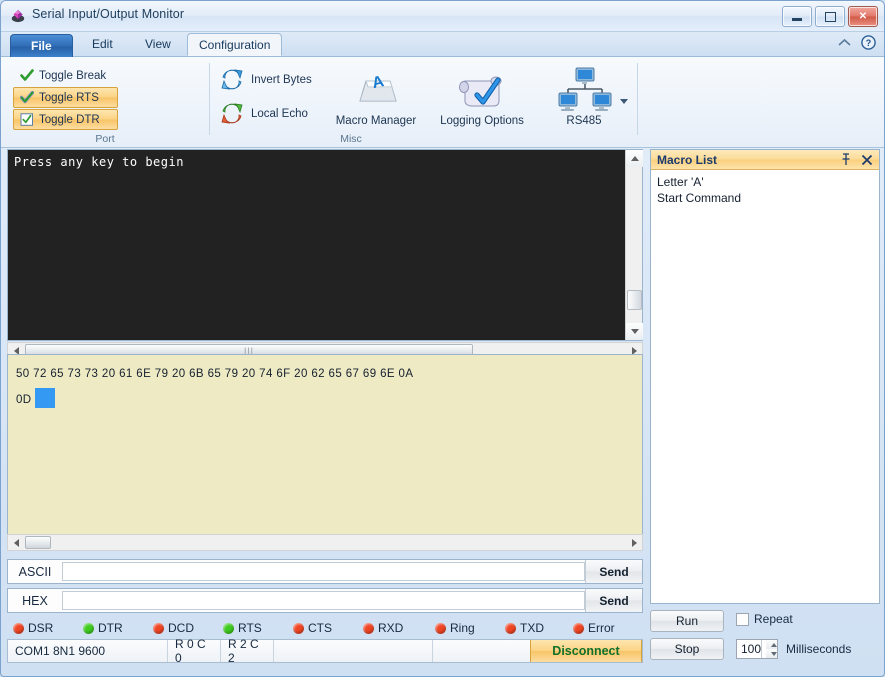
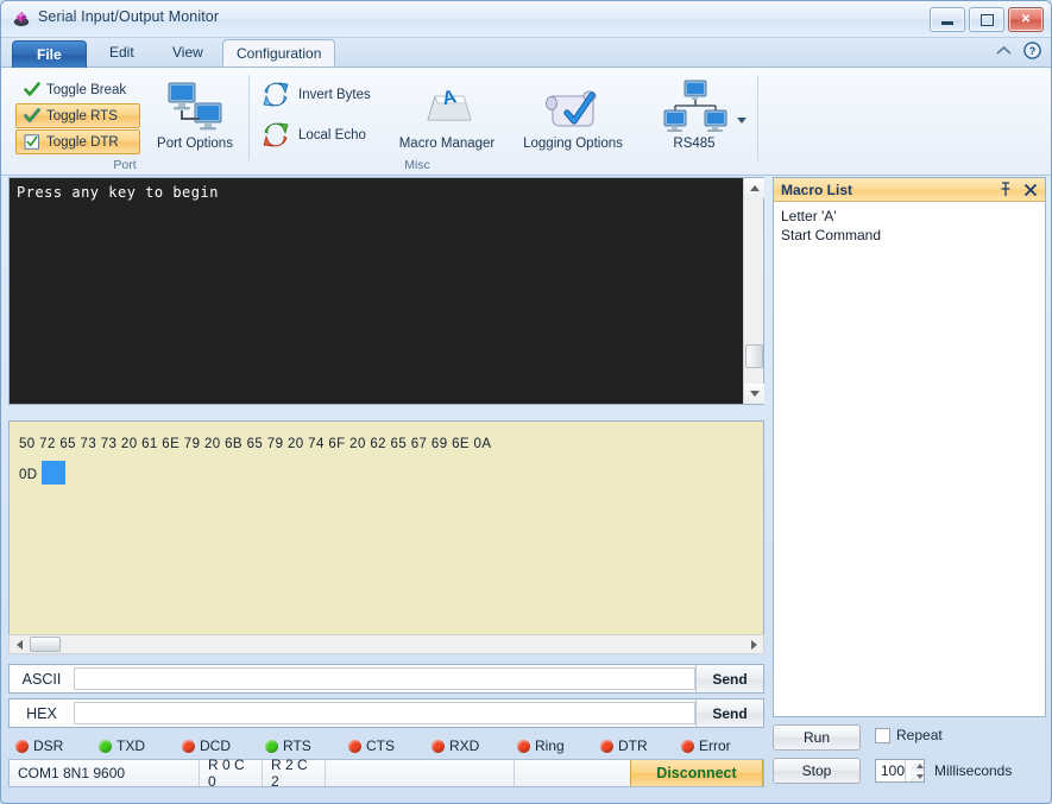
  Serial Input/Output Monitor
  ✕
  File
  Edit
  View
  Configuration
  ?
  Toggle Break
  Toggle RTS
  Toggle DTR
+ Port Options
  Port
  Invert Bytes
  Local Echo
  Macro Manager
  Logging Options
  RS485
  Misc
  Press any key to begin
- |||
  50 72 65 73 73 20 61 6E 79 20 6B 65 79 20 74 6F 20 62 65 67 69 6E 0A
  0D
  ASCII
  Send
  HEX
  Send
  DSR
- DTR
+ TXD
  DCD
  RTS
  CTS
  RXD
  Ring
- TXD
+ DTR
  Error
  COM1 8N1 9600
  R 0 C 0
  R 2 C 2
  Disconnect
  Macro List
  Letter 'A'
  Start Command
  Run
  Stop
  Repeat
  100
  Milliseconds
